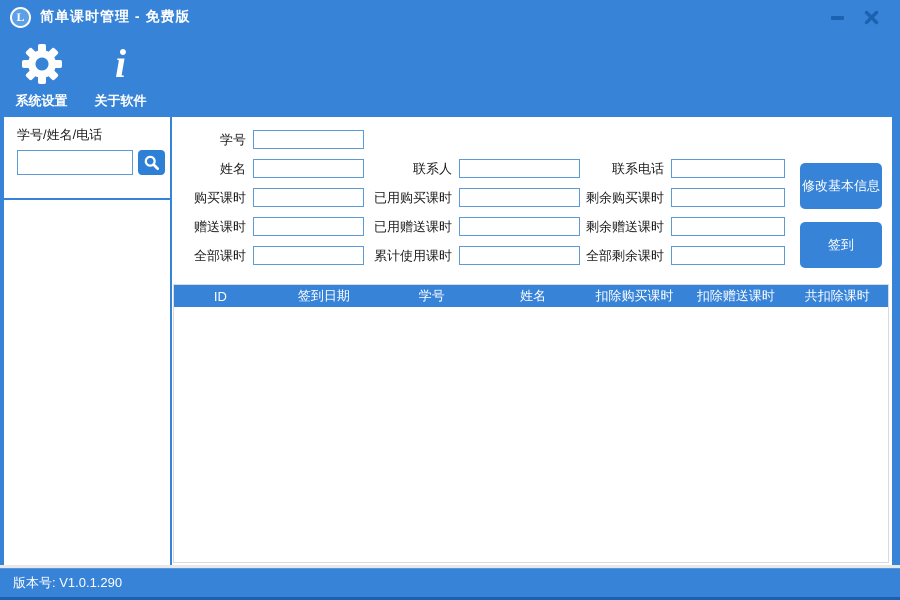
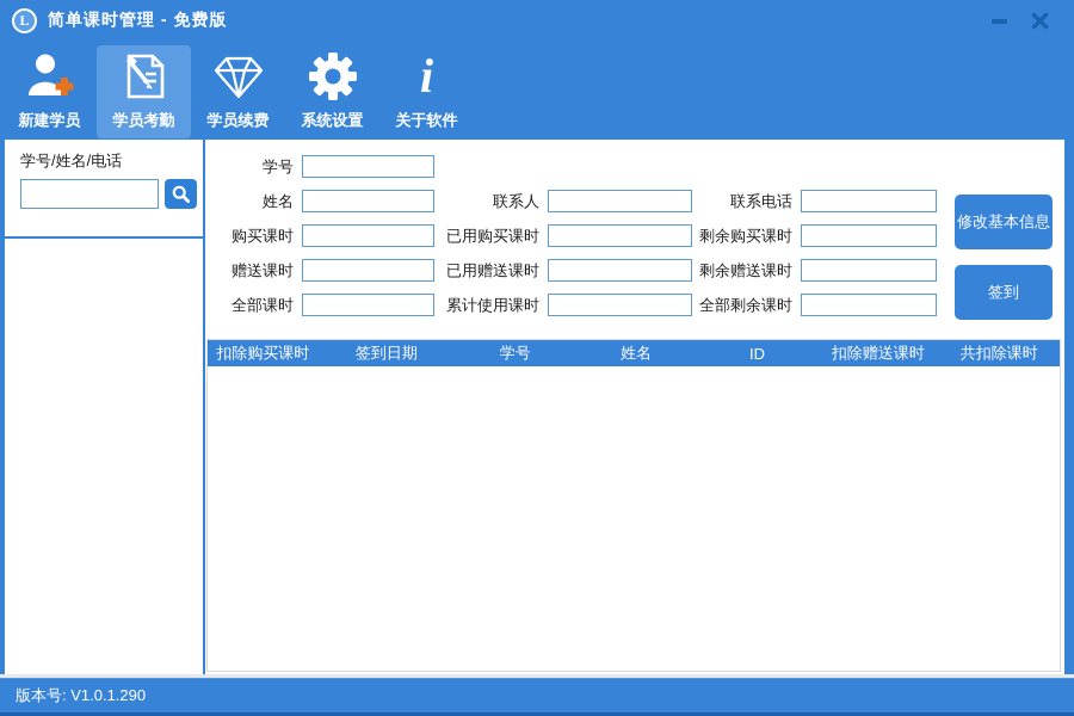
  L
  简单课时管理 - 免费版
+ 新建学员
+ 学员考勤
+ 学员续费
  系统设置
  i
  关于软件
  学号/姓名/电话
  学号
  姓名
  联系人
  联系电话
  购买课时
  已用购买课时
  剩余购买课时
  赠送课时
  已用赠送课时
  剩余赠送课时
  全部课时
  累计使用课时
  全部剩余课时
  修改基本信息
  签到
- ID
+ 扣除购买课时
  签到日期
  学号
  姓名
- 扣除购买课时
+ ID
  扣除赠送课时
  共扣除课时
  版本号: V1.0.1.290
